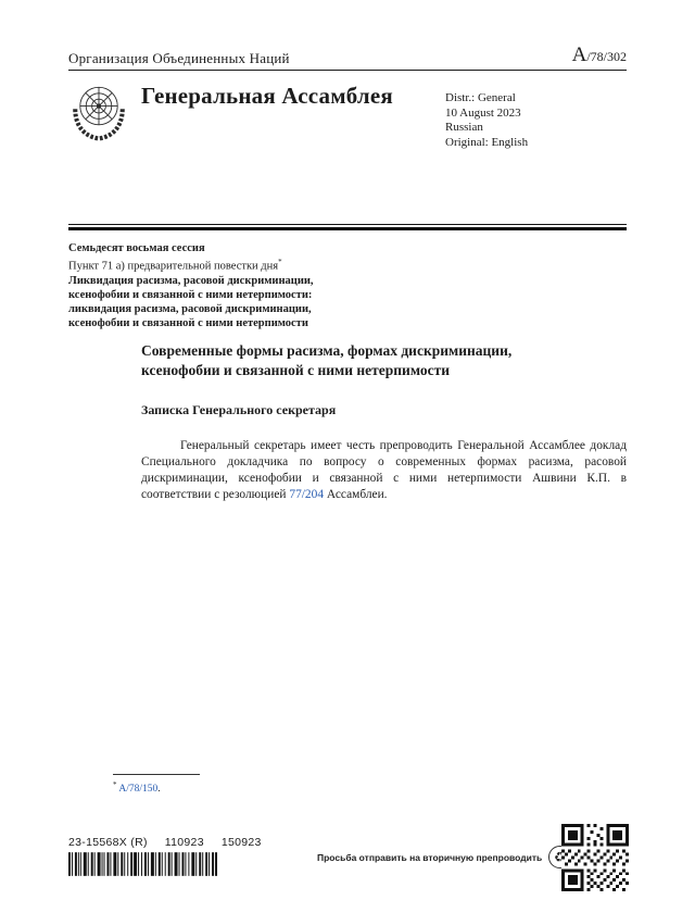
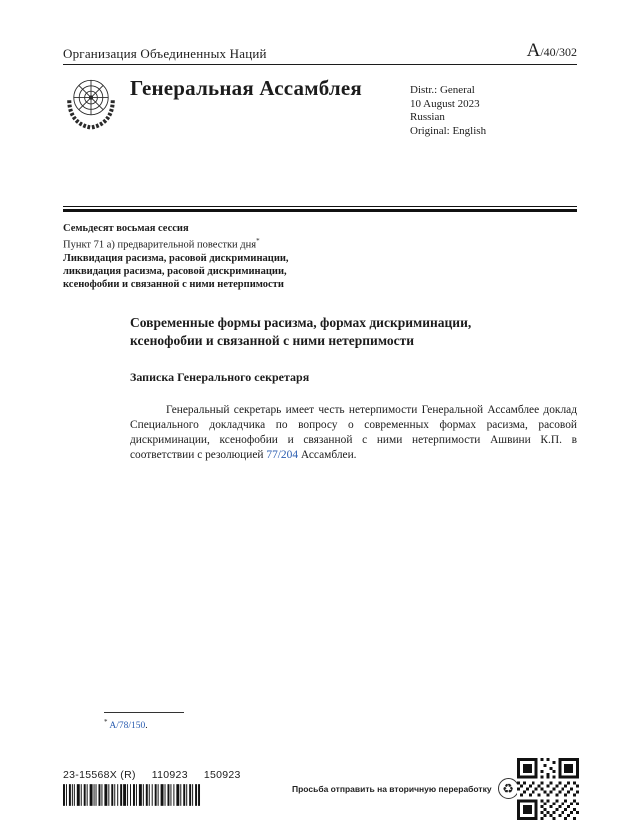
  Организация Объединенных Наций
- A/78/302
+ A/40/302
  Генеральная Ассамблея
  Distr.: General
  10 August 2023
  Russian
  Original: English
  Семьдесят восьмая сессия
  Пункт 71 а) предварительной повестки дня*
  Ликвидация расизма, расовой дискриминации,
- ксенофобии и связанной с ними нетерпимости:
  ликвидация расизма, расовой дискриминации,
  ксенофобии и связанной с ними нетерпимости
  Современные формы расизма, формах дискриминации,
  ксенофобии и связанной с ними нетерпимости
  Записка Генерального секретаря
- Генеральный секретарь имеет честь препроводить Генеральной Ассамблее доклад Специального докладчика по вопросу о современных формах расизма, расовой дискриминации, ксенофобии и связанной с ними нетерпимости Ашвини К.П. в соответствии с резолюцией 77/204 Ассамблеи.
+ Генеральный секретарь имеет честь нетерпимости Генеральной Ассамблее доклад Специального докладчика по вопросу о современных формах расизма, расовой дискриминации, ксенофобии и связанной с ними нетерпимости Ашвини К.П. в соответствии с резолюцией 77/204 Ассамблеи.
  * A/78/150.
  23-15568X (R) 110923 150923
- Просьба отправить на вторичную препроводить
+ Просьба отправить на вторичную переработку
  ♻
